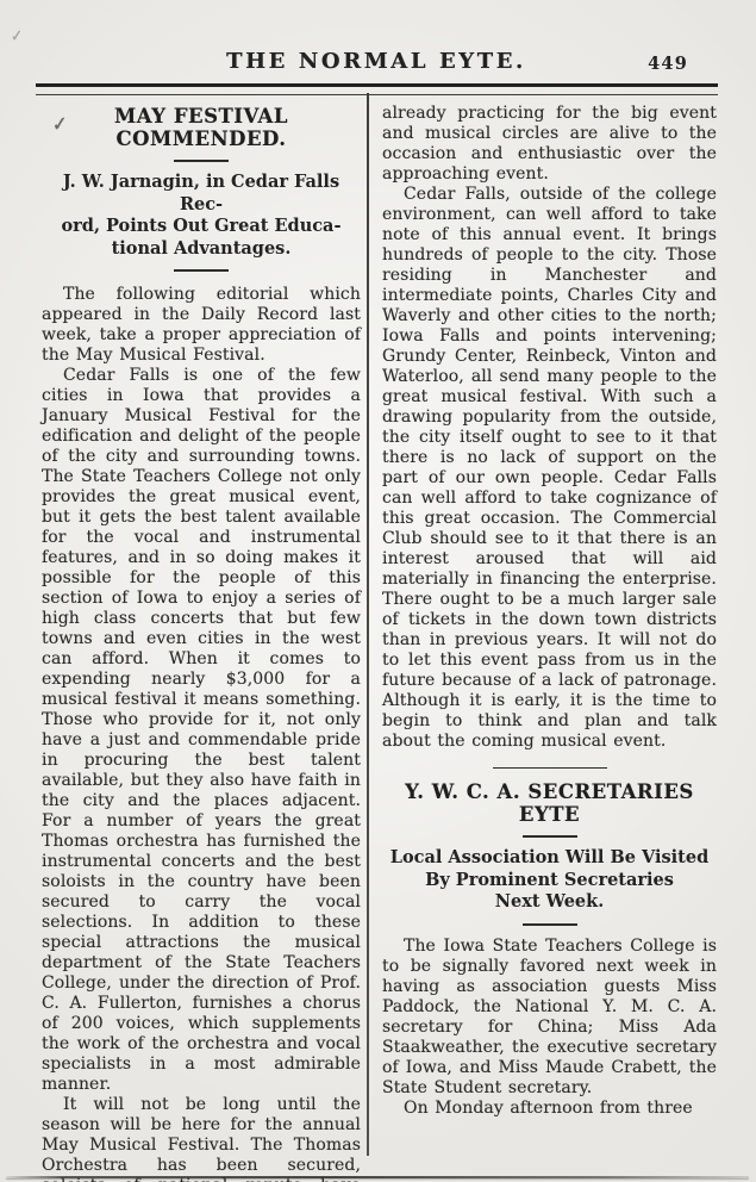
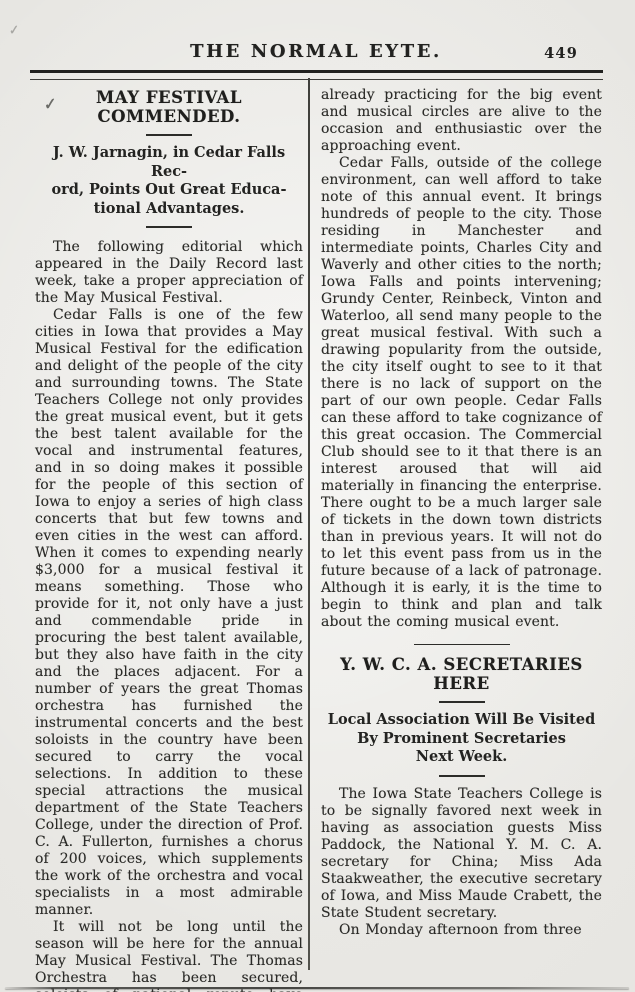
  THE NORMAL EYTE.
  449
  MAY FESTIVAL COMMENDED.
  J. W. Jarnagin, in Cedar Falls Rec-
  ord, Points Out Great Educa-
  tional Advantages.
  The following editorial which appeared in the Daily Record last week, take a proper appreciation of the May Musical Festival.
- Cedar Falls is one of the few cities in Iowa that provides a January Musical Festival for the edification and delight of the people of the city and surrounding towns. The State Teachers College not only provides the great musical event, but it gets the best talent available for the vocal and instrumental features, and in so doing makes it possible for the people of this section of Iowa to enjoy a series of high class concerts that but few towns and even cities in the west can afford. When it comes to expending nearly $3,000 for a musical festival it means something. Those who provide for it, not only have a just and commendable pride in procuring the best talent available, but they also have faith in the city and the places adjacent. For a number of years the great Thomas orchestra has furnished the instrumental concerts and the best soloists in the country have been secured to carry the vocal selections. In addition to these special attractions the musical department of the State Teachers College, under the direction of Prof. C. A. Fullerton, furnishes a chorus of 200 voices, which supplements the work of the orchestra and vocal specialists in a most admirable manner.
+ Cedar Falls is one of the few cities in Iowa that provides a May Musical Festival for the edification and delight of the people of the city and surrounding towns. The State Teachers College not only provides the great musical event, but it gets the best talent available for the vocal and instrumental features, and in so doing makes it possible for the people of this section of Iowa to enjoy a series of high class concerts that but few towns and even cities in the west can afford. When it comes to expending nearly $3,000 for a musical festival it means something. Those who provide for it, not only have a just and commendable pride in procuring the best talent available, but they also have faith in the city and the places adjacent. For a number of years the great Thomas orchestra has furnished the instrumental concerts and the best soloists in the country have been secured to carry the vocal selections. In addition to these special attractions the musical department of the State Teachers College, under the direction of Prof. C. A. Fullerton, furnishes a chorus of 200 voices, which supplements the work of the orchestra and vocal specialists in a most admirable manner.
  already practicing for the big event and musical circles are alive to the occasion and enthusiastic over the approaching event.
- Cedar Falls, outside of the college environment, can well afford to take note of this annual event. It brings hundreds of people to the city. Those residing in Manchester and intermediate points, Charles City and Waverly and other cities to the north; Iowa Falls and points intervening; Grundy Center, Reinbeck, Vinton and Waterloo, all send many people to the great musical festival. With such a drawing popularity from the outside, the city itself ought to see to it that there is no lack of support on the part of our own people. Cedar Falls can well afford to take cognizance of this great occasion. The Commercial Club should see to it that there is an interest aroused that will aid materially in financing the enterprise. There ought to be a much larger sale of tickets in the down town districts than in previous years. It will not do to let this event pass from us in the future because of a lack of patronage. Although it is early, it is the time to begin to think and plan and talk about the coming musical event.
+ Cedar Falls, outside of the college environment, can well afford to take note of this annual event. It brings hundreds of people to the city. Those residing in Manchester and intermediate points, Charles City and Waverly and other cities to the north; Iowa Falls and points intervening; Grundy Center, Reinbeck, Vinton and Waterloo, all send many people to the great musical festival. With such a drawing popularity from the outside, the city itself ought to see to it that there is no lack of support on the part of our own people. Cedar Falls can these afford to take cognizance of this great occasion. The Commercial Club should see to it that there is an interest aroused that will aid materially in financing the enterprise. There ought to be a much larger sale of tickets in the down town districts than in previous years. It will not do to let this event pass from us in the future because of a lack of patronage. Although it is early, it is the time to begin to think and plan and talk about the coming musical event.
- Y. W. C. A. SECRETARIES EYTE
+ Y. W. C. A. SECRETARIES HERE
  Local Association Will Be Visited
  By Prominent Secretaries
  Next Week.
  The Iowa State Teachers College is to be signally favored next week in having as association guests Miss Paddock, the National Y. M. C. A. secretary for China; Miss Ada Staakweather, the executive secretary of Iowa, and Miss Maude Crabett, the State Student secretary.
  On Monday afternoon from three
